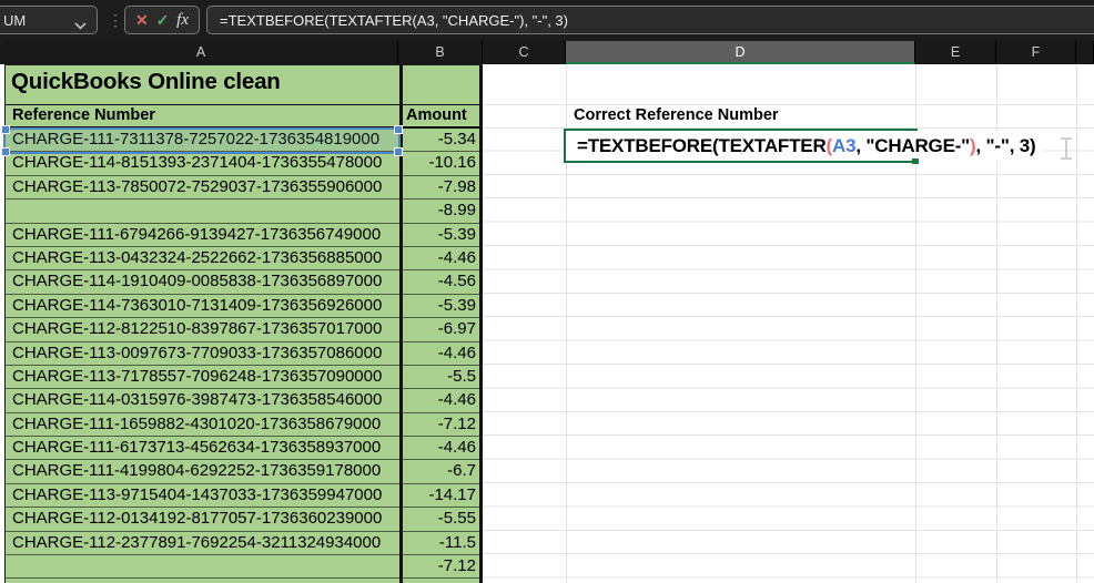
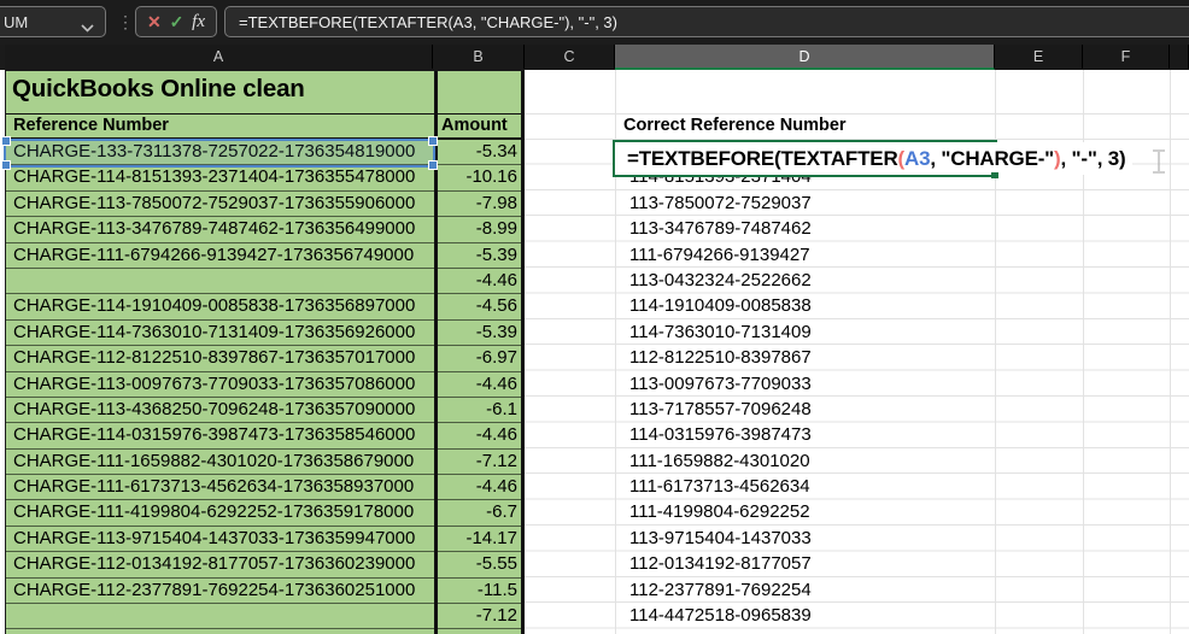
  UM
  ⋮
  ✕
  ✓
  fx
  =TEXTBEFORE(TEXTAFTER(A3, "CHARGE-"), "-", 3)
  A
  B
  C
  D
  E
  F
  Correct Reference Number
+ 114-8151393-2371404
+ 113-7850072-7529037
+ 113-3476789-7487462
+ 111-6794266-9139427
+ 113-0432324-2522662
+ 114-1910409-0085838
+ 114-7363010-7131409
+ 112-8122510-8397867
+ 113-0097673-7709033
+ 113-7178557-7096248
+ 114-0315976-3987473
+ 111-1659882-4301020
+ 111-6173713-4562634
+ 111-4199804-6292252
+ 113-9715404-1437033
+ 112-0134192-8177057
+ 112-2377891-7692254
+ 114-4472518-0965839
  =TEXTBEFORE(TEXTAFTER(A3, "CHARGE-"), "-", 3)
  QuickBooks Online clean
  Reference Number
  Amount
- CHARGE-111-7311378-7257022-1736354819000
+ CHARGE-133-7311378-7257022-1736354819000
  -5.34
  CHARGE-114-8151393-2371404-1736355478000
  -10.16
  CHARGE-113-7850072-7529037-1736355906000
  -7.98
+ CHARGE-113-3476789-7487462-1736356499000
  -8.99
  CHARGE-111-6794266-9139427-1736356749000
  -5.39
- CHARGE-113-0432324-2522662-1736356885000
  -4.46
  CHARGE-114-1910409-0085838-1736356897000
  -4.56
  CHARGE-114-7363010-7131409-1736356926000
  -5.39
  CHARGE-112-8122510-8397867-1736357017000
  -6.97
  CHARGE-113-0097673-7709033-1736357086000
  -4.46
- CHARGE-113-7178557-7096248-1736357090000
+ CHARGE-113-4368250-7096248-1736357090000
- -5.5
+ -6.1
  CHARGE-114-0315976-3987473-1736358546000
  -4.46
  CHARGE-111-1659882-4301020-1736358679000
  -7.12
  CHARGE-111-6173713-4562634-1736358937000
  -4.46
  CHARGE-111-4199804-6292252-1736359178000
  -6.7
  CHARGE-113-9715404-1437033-1736359947000
  -14.17
  CHARGE-112-0134192-8177057-1736360239000
  -5.55
- CHARGE-112-2377891-7692254-3211324934000
+ CHARGE-112-2377891-7692254-1736360251000
  -11.5
  -7.12
